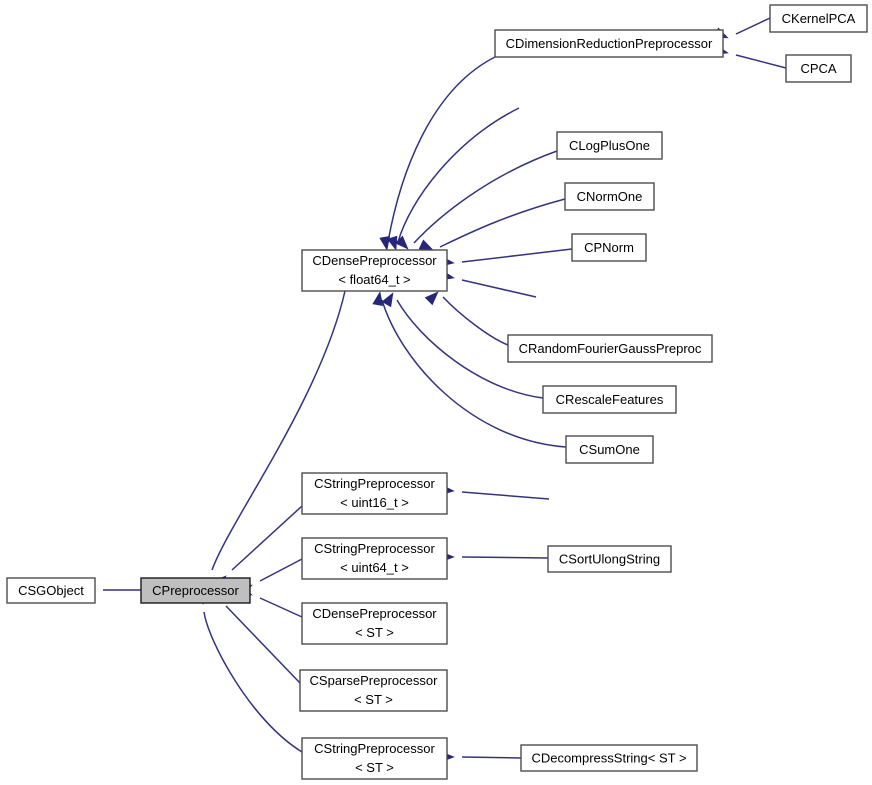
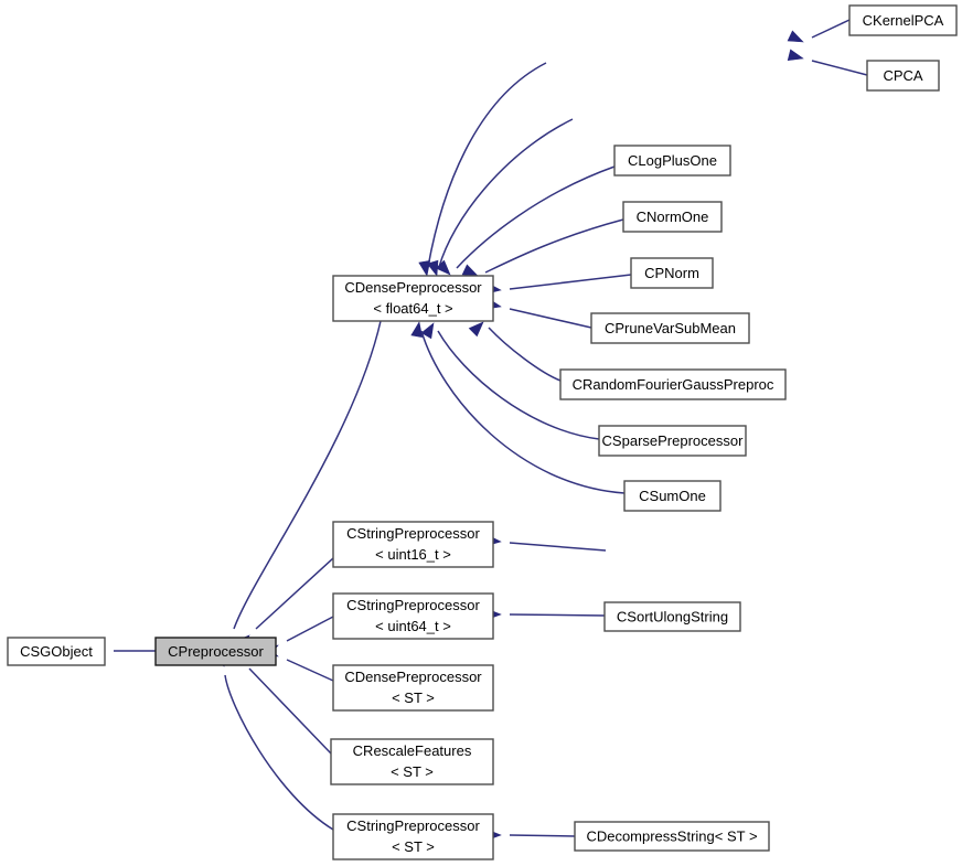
  CSGObject
  CPreprocessor
  CDensePreprocessor
  < float64_t >
- CDimensionReductionPreprocessor
  CKernelPCA
  CPCA
  CLogPlusOne
  CNormOne
  CPNorm
+ CPruneVarSubMean
  CRandomFourierGaussPreproc
- CRescaleFeatures
+ CSparsePreprocessor
  CSumOne
  CStringPreprocessor
  < uint16_t >
  CStringPreprocessor
  < uint64_t >
  CSortUlongString
  CDensePreprocessor
  < ST >
- CSparsePreprocessor
+ CRescaleFeatures
  < ST >
  CStringPreprocessor
  < ST >
  CDecompressString< ST >
